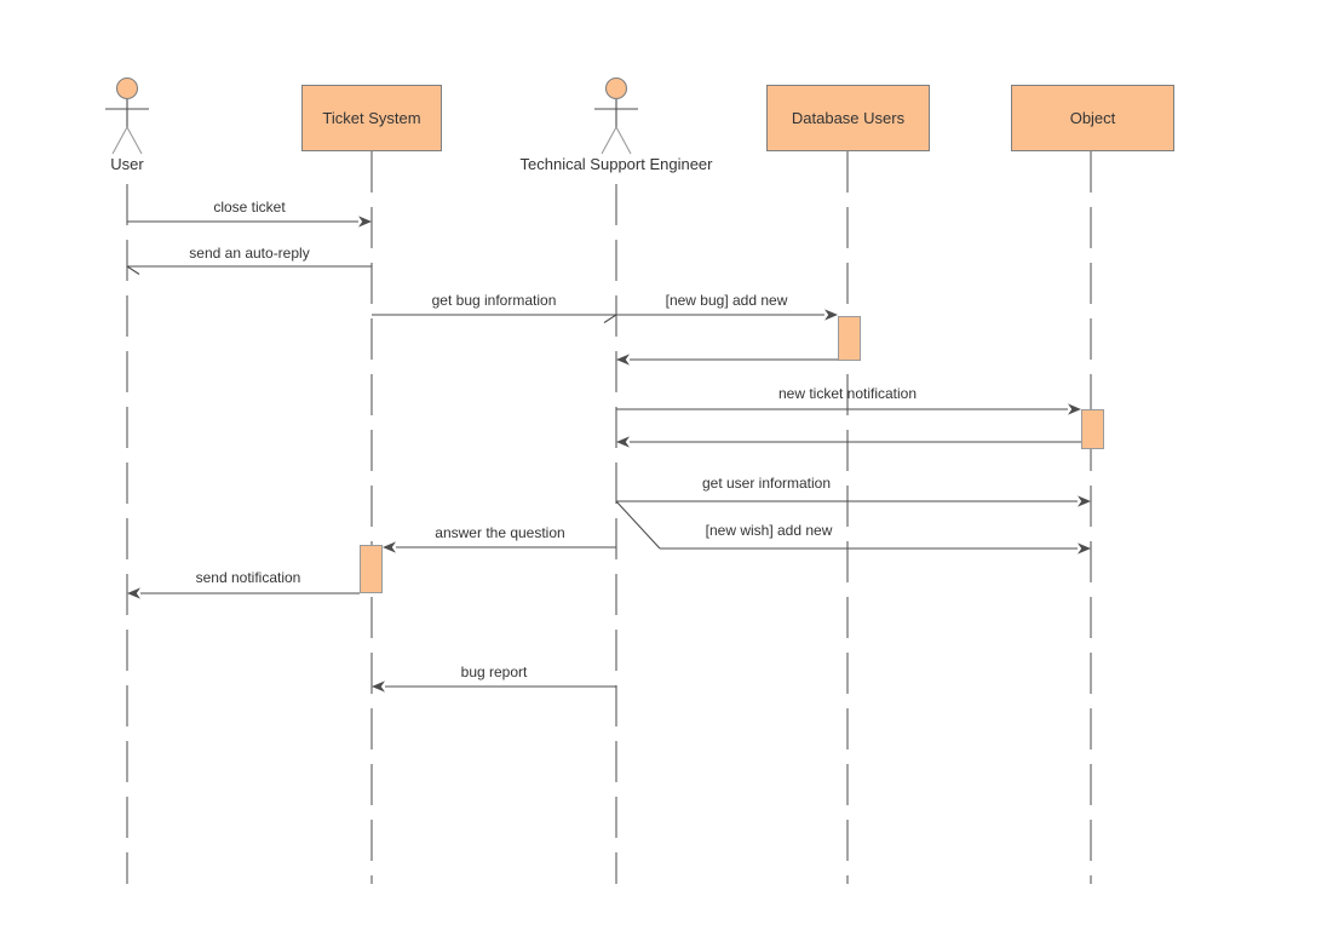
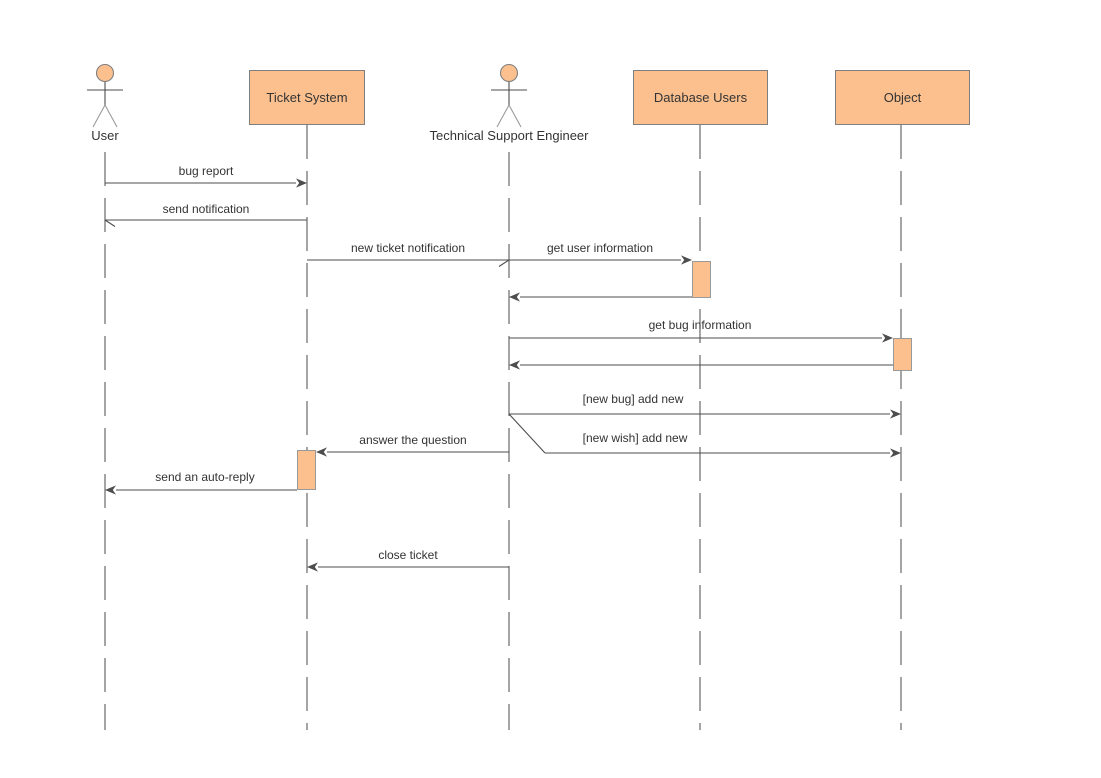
  Ticket System
  Database Users
  Object
  User
  Technical Support Engineer
- close ticket
+ bug report
- send an auto-reply
+ send notification
- get bug information
+ new ticket notification
- [new bug] add new
+ get user information
- new ticket notification
+ get bug information
- get user information
+ [new bug] add new
  [new wish] add new
  answer the question
- send notification
+ send an auto-reply
- bug report
+ close ticket
